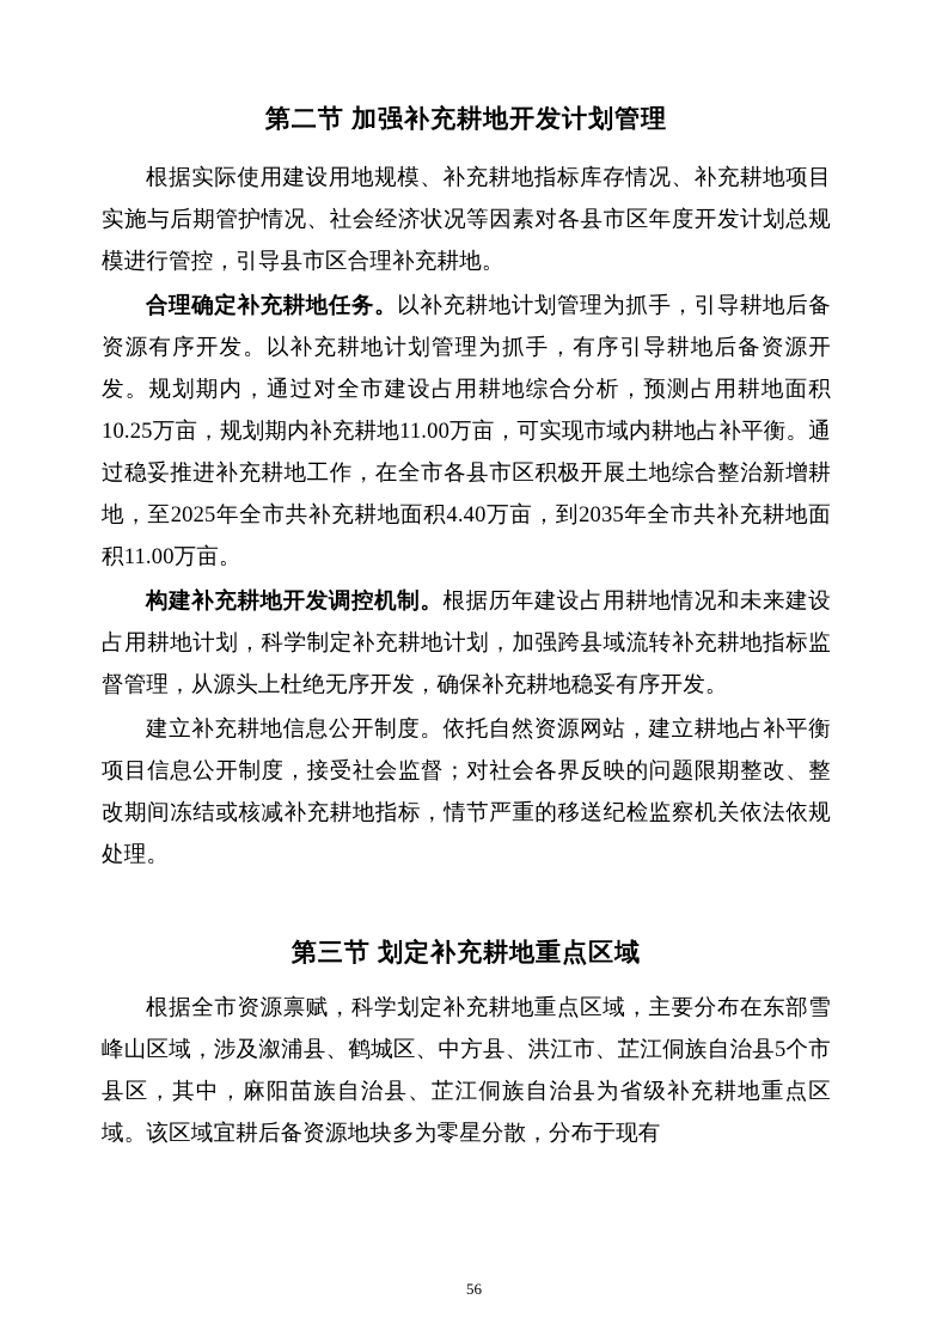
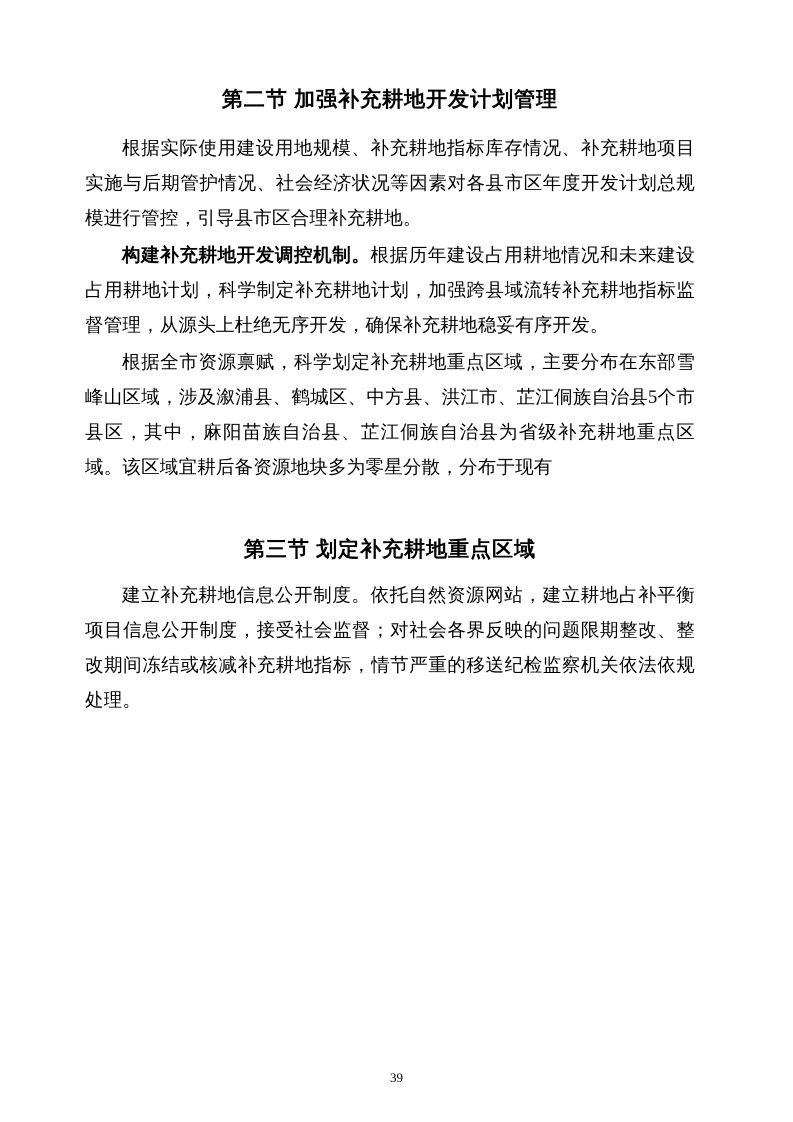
  第二节 加强补充耕地开发计划管理
  根据实际使用建设用地规模、补充耕地指标库存情况、补充耕地项目实施与后期管护情况、社会经济状况等因素对各县市区年度开发计划总规模进行管控，引导县市区合理补充耕地。
- 合理确定补充耕地任务。以补充耕地计划管理为抓手，引导耕地后备资源有序开发。以补充耕地计划管理为抓手，有序引导耕地后备资源开发。规划期内，通过对全市建设占用耕地综合分析，预测占用耕地面积10.25万亩，规划期内补充耕地11.00万亩，可实现市域内耕地占补平衡。通过稳妥推进补充耕地工作，在全市各县市区积极开展土地综合整治新增耕地，至2025年全市共补充耕地面积4.40万亩，到2035年全市共补充耕地面积11.00万亩。
  构建补充耕地开发调控机制。根据历年建设占用耕地情况和未来建设占用耕地计划，科学制定补充耕地计划，加强跨县域流转补充耕地指标监督管理，从源头上杜绝无序开发，确保补充耕地稳妥有序开发。
- 建立补充耕地信息公开制度。依托自然资源网站，建立耕地占补平衡项目信息公开制度，接受社会监督；对社会各界反映的问题限期整改、整改期间冻结或核减补充耕地指标，情节严重的移送纪检监察机关依法依规处理。
+ 根据全市资源禀赋，科学划定补充耕地重点区域，主要分布在东部雪峰山区域，涉及溆浦县、鹤城区、中方县、洪江市、芷江侗族自治县5个市县区，其中，麻阳苗族自治县、芷江侗族自治县为省级补充耕地重点区域。该区域宜耕后备资源地块多为零星分散，分布于现有
  第三节 划定补充耕地重点区域
- 根据全市资源禀赋，科学划定补充耕地重点区域，主要分布在东部雪峰山区域，涉及溆浦县、鹤城区、中方县、洪江市、芷江侗族自治县5个市县区，其中，麻阳苗族自治县、芷江侗族自治县为省级补充耕地重点区域。该区域宜耕后备资源地块多为零星分散，分布于现有
+ 建立补充耕地信息公开制度。依托自然资源网站，建立耕地占补平衡项目信息公开制度，接受社会监督；对社会各界反映的问题限期整改、整改期间冻结或核减补充耕地指标，情节严重的移送纪检监察机关依法依规处理。
- 56
+ 39
